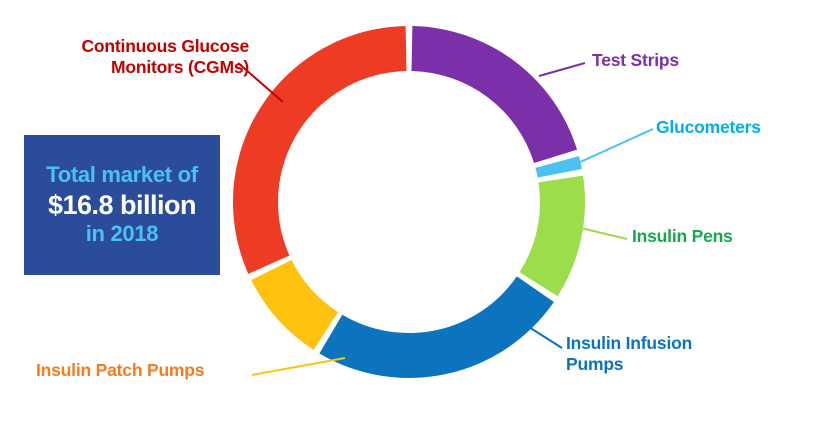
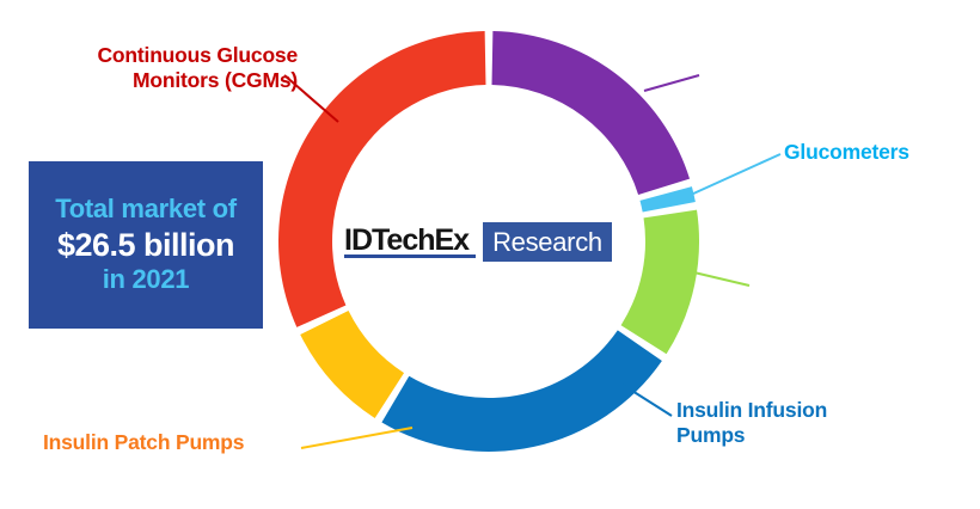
  Continuous Glucose
  Monitors (CGMs)
- Test Strips
  Glucometers
- Insulin Pens
  Insulin Infusion
  Pumps
  Insulin Patch Pumps
  Total market of
- $16.8 billion
+ $26.5 billion
- in 2018
+ in 2021
+ IDTechEx
+ Research
